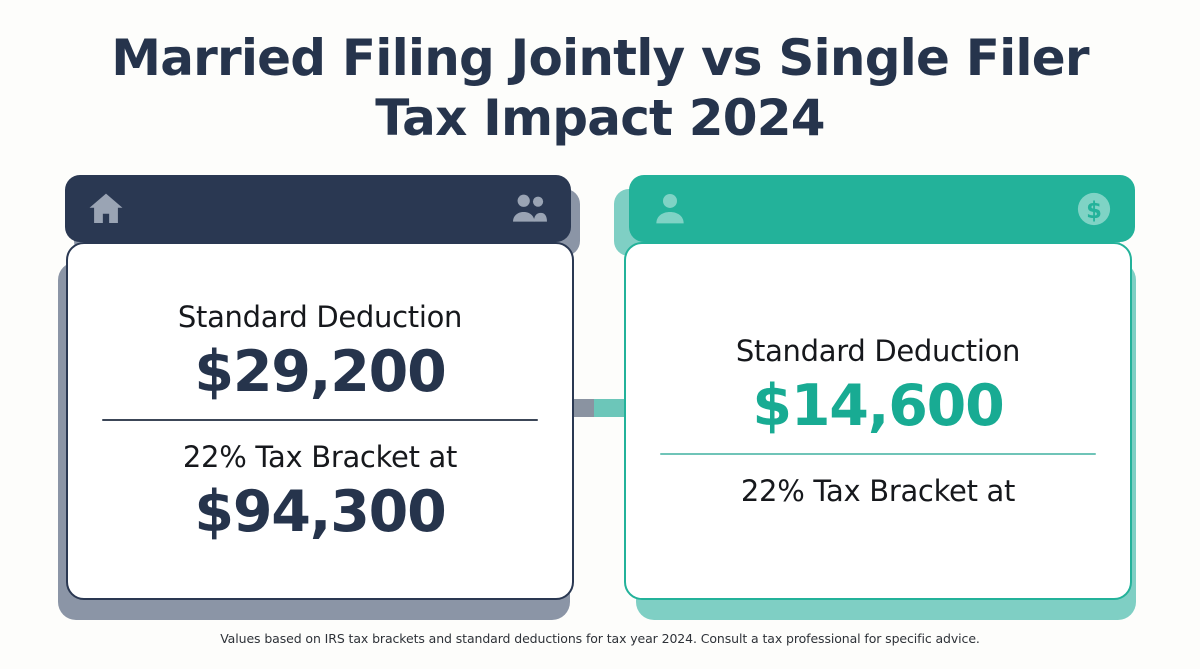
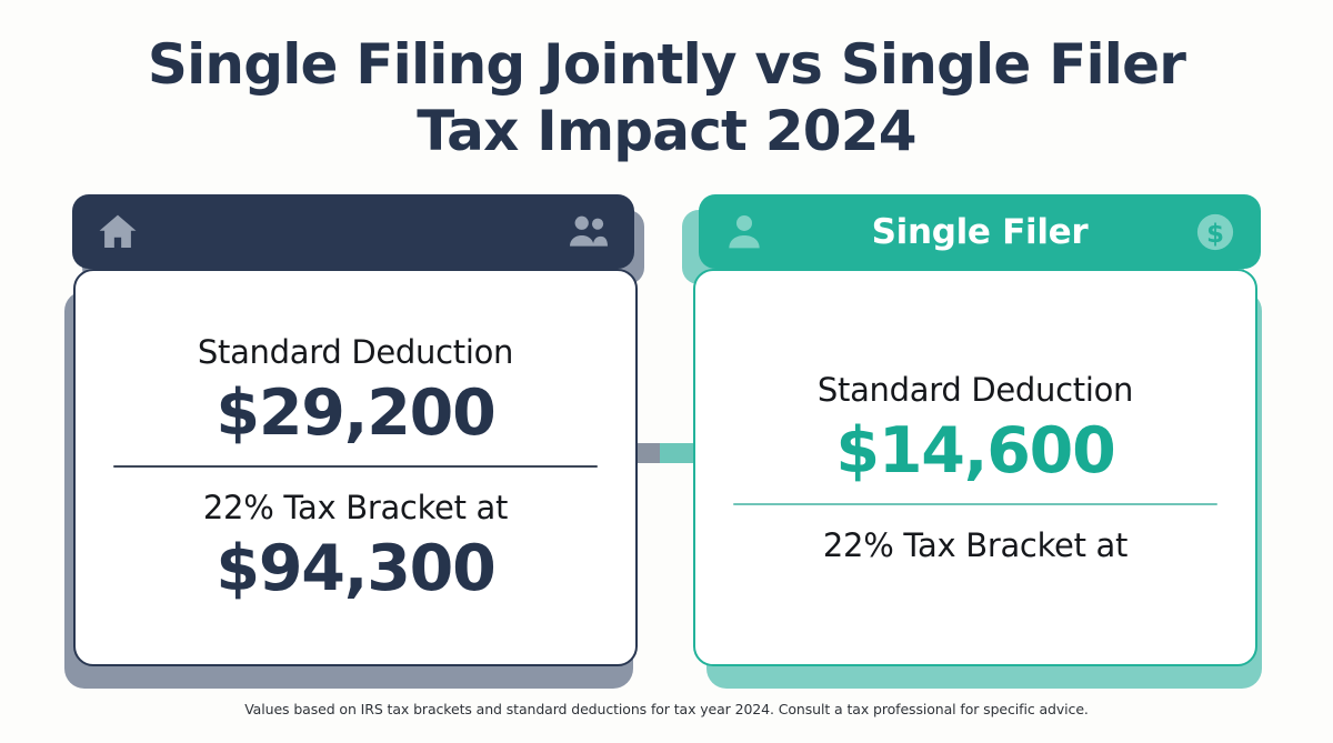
- Married Filing Jointly vs Single Filer
+ Single Filing Jointly vs Single Filer
  Tax Impact 2024
  Standard Deduction
  $29,200
  22% Tax Bracket at
  $94,300
+ Single Filer
  $
  Standard Deduction
  $14,600
  22% Tax Bracket at
  Values based on IRS tax brackets and standard deductions for tax year 2024. Consult a tax professional for specific advice.
